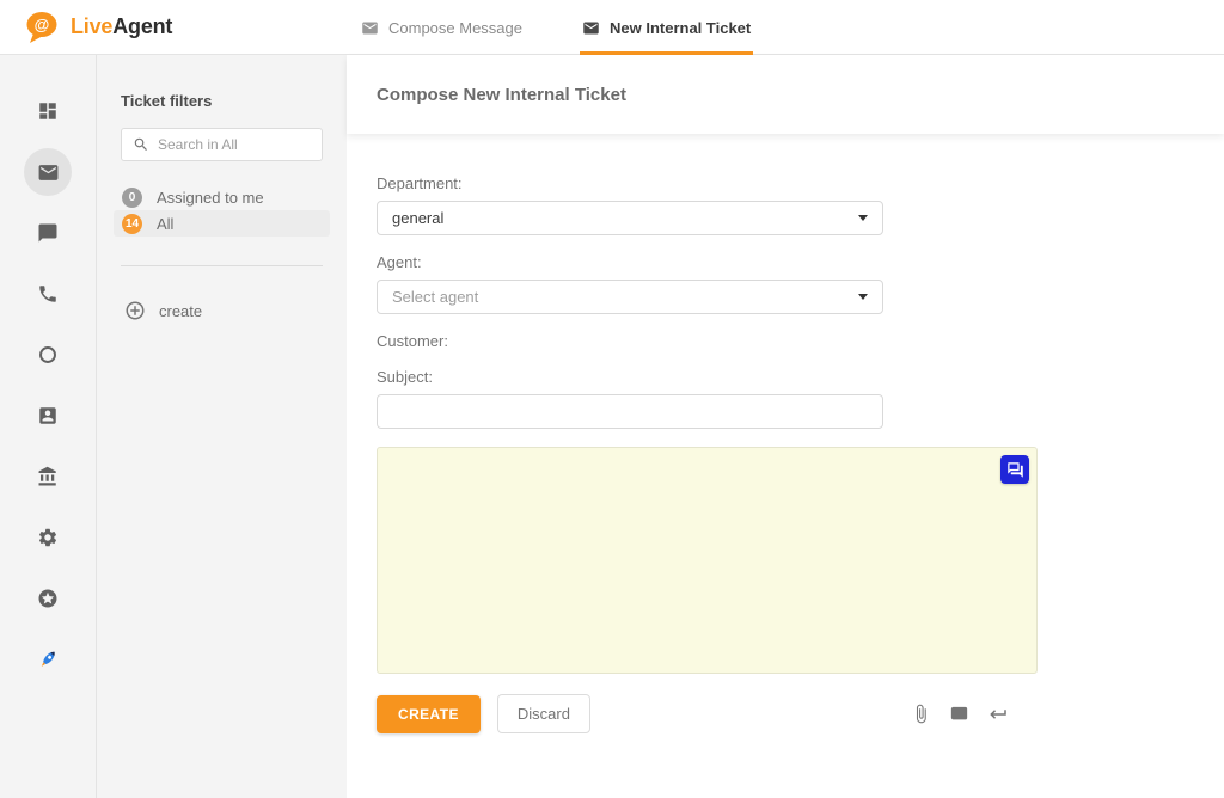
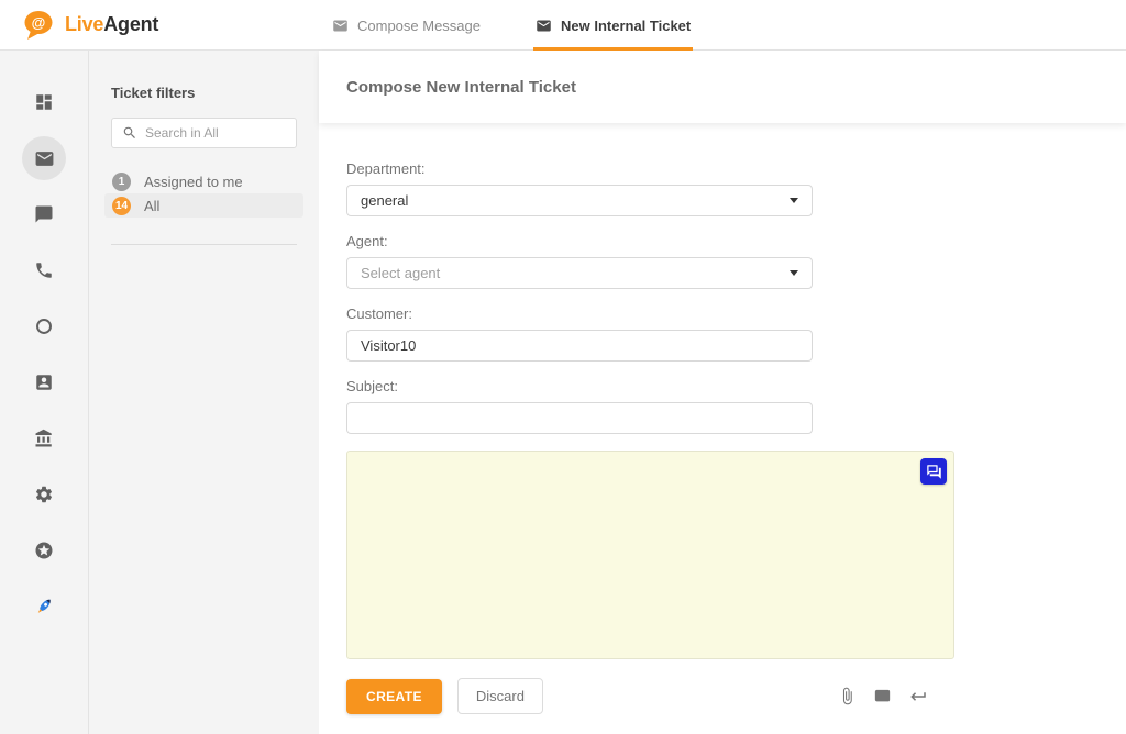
  @
  LiveAgent
  Compose Message
  New Internal Ticket
  Ticket filters
  Search in All
- 0
+ 1
  Assigned to me
  14
  All
- create
  Compose New Internal Ticket
  Department:
  general
  Agent:
  Select agent
  Customer:
+ Visitor10
  Subject:
  CREATE
  Discard
